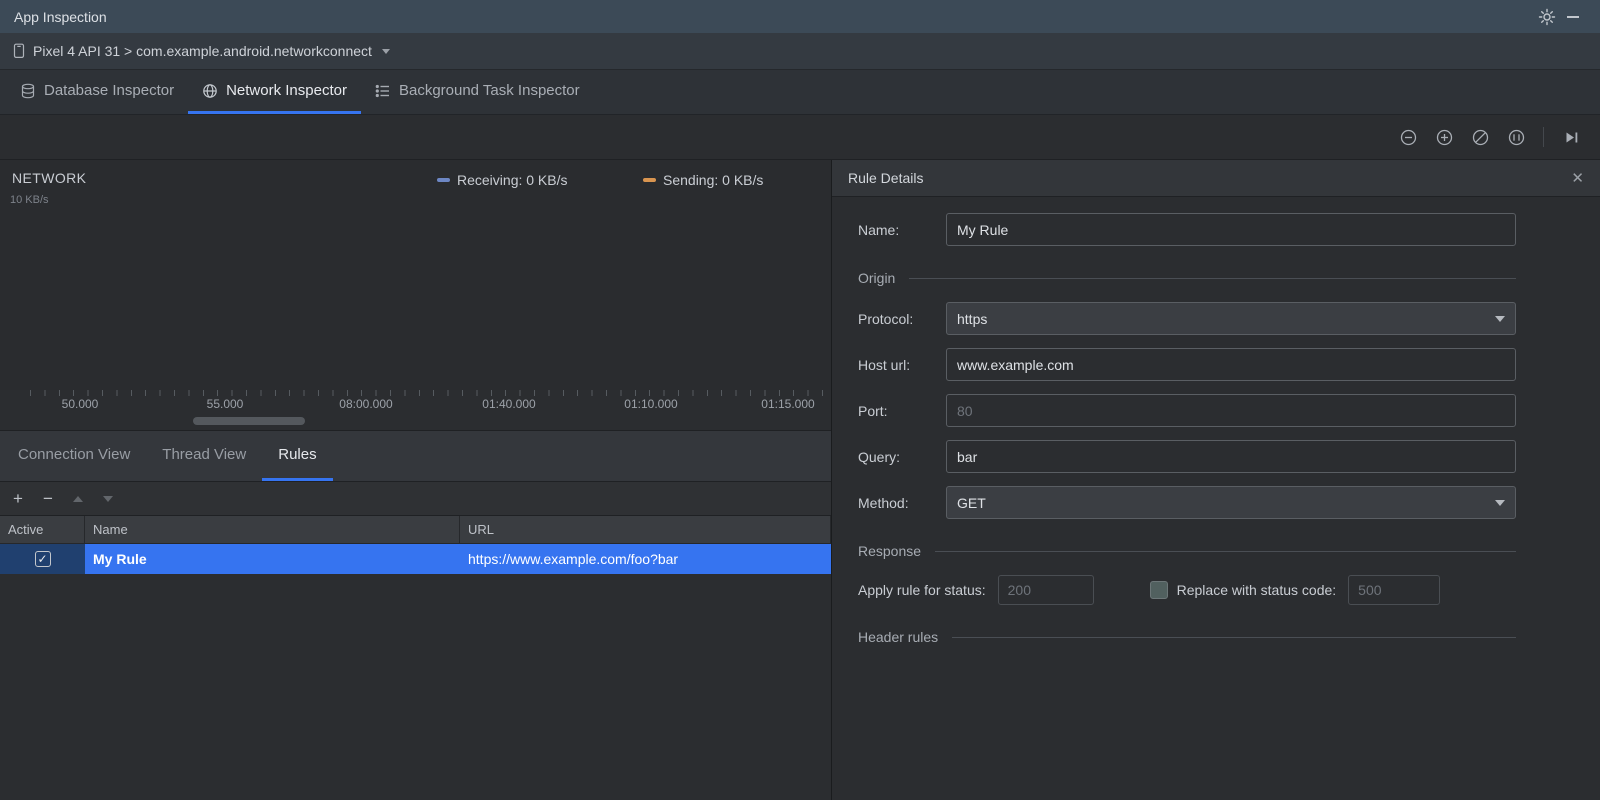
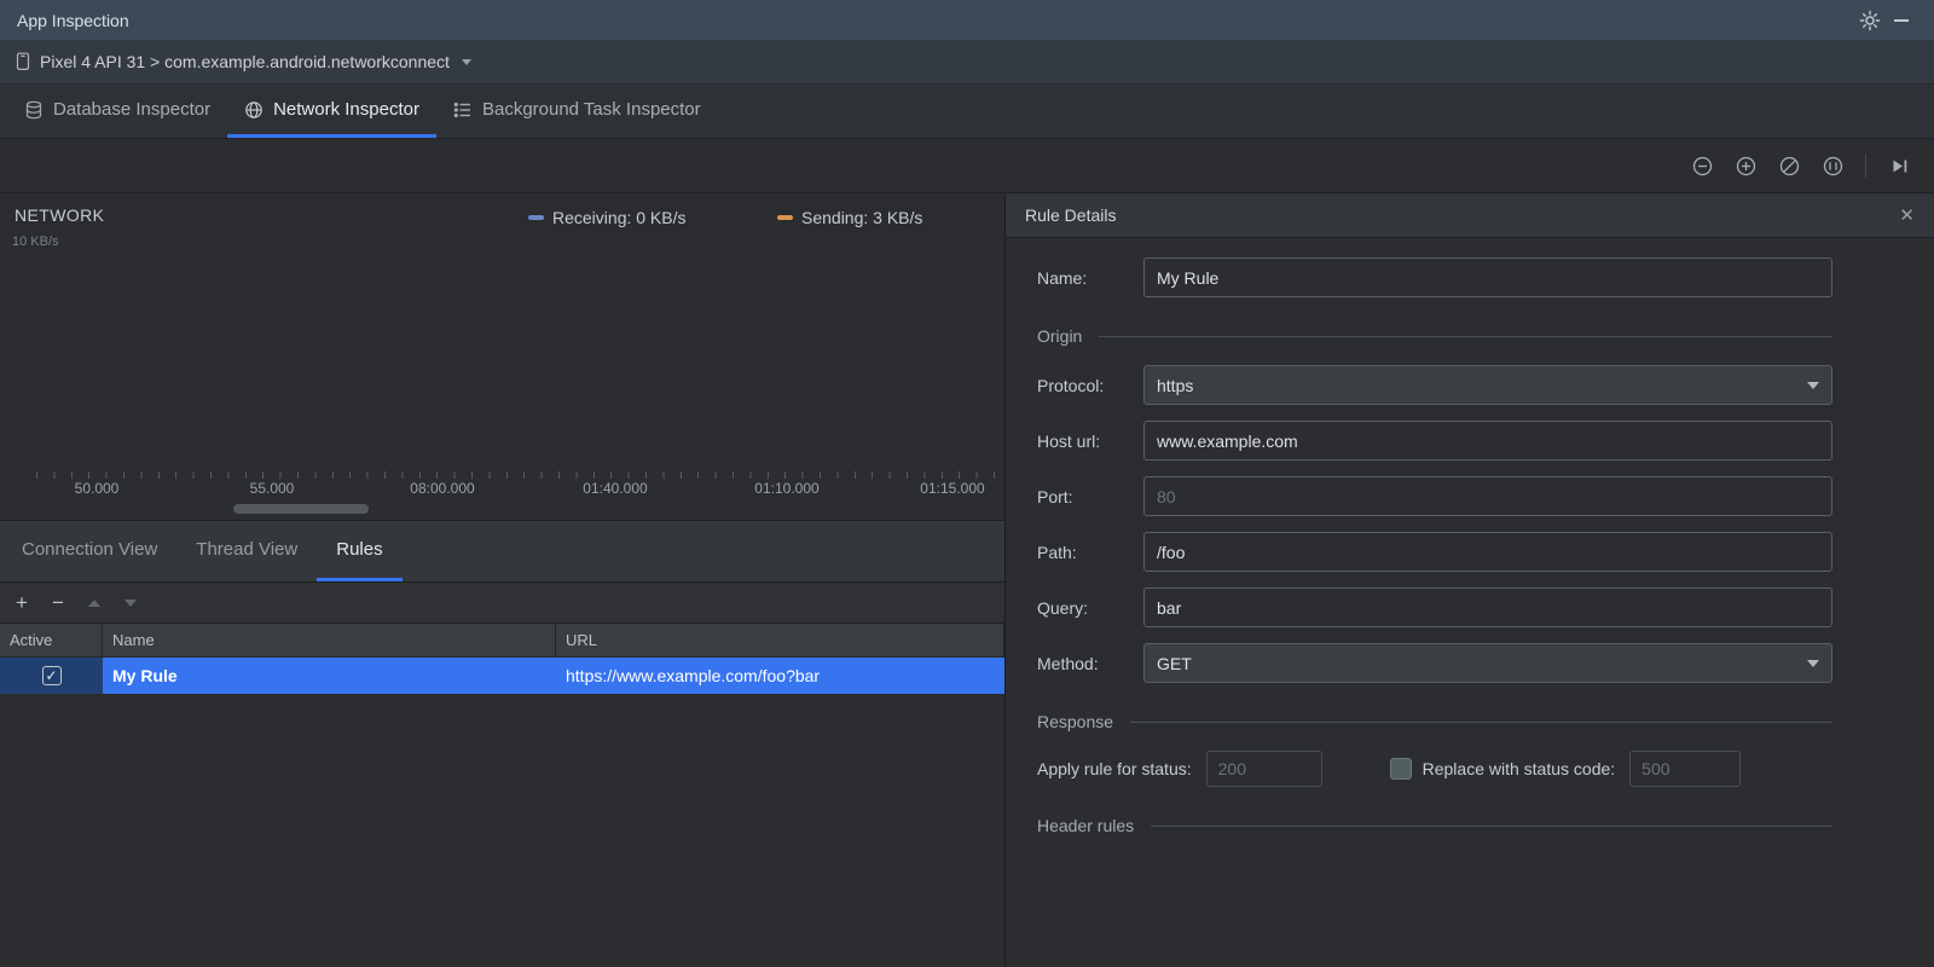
  App Inspection
  Pixel 4 API 31 > com.example.android.networkconnect
  Database Inspector
  Network Inspector
  Background Task Inspector
  NETWORK
  10 KB/s
  Receiving: 0 KB/s
- Sending: 0 KB/s
+ Sending: 3 KB/s
  50.000
  55.000
  08:00.000
  01:40.000
  01:10.000
  01:15.000
  Connection View
  Thread View
  Rules
  +
  −
  Active
  Name
  URL
  ✓
  My Rule
  https://www.example.com/foo?bar
  Rule Details
  ✕
  Name:
  My Rule
  Origin
  Protocol:
  https
  Host url:
  www.example.com
  Port:
  80
+ Path:
+ /foo
  Query:
  bar
  Method:
  GET
  Response
  Apply rule for status:
  200
  Replace with status code:
  500
  Header rules
